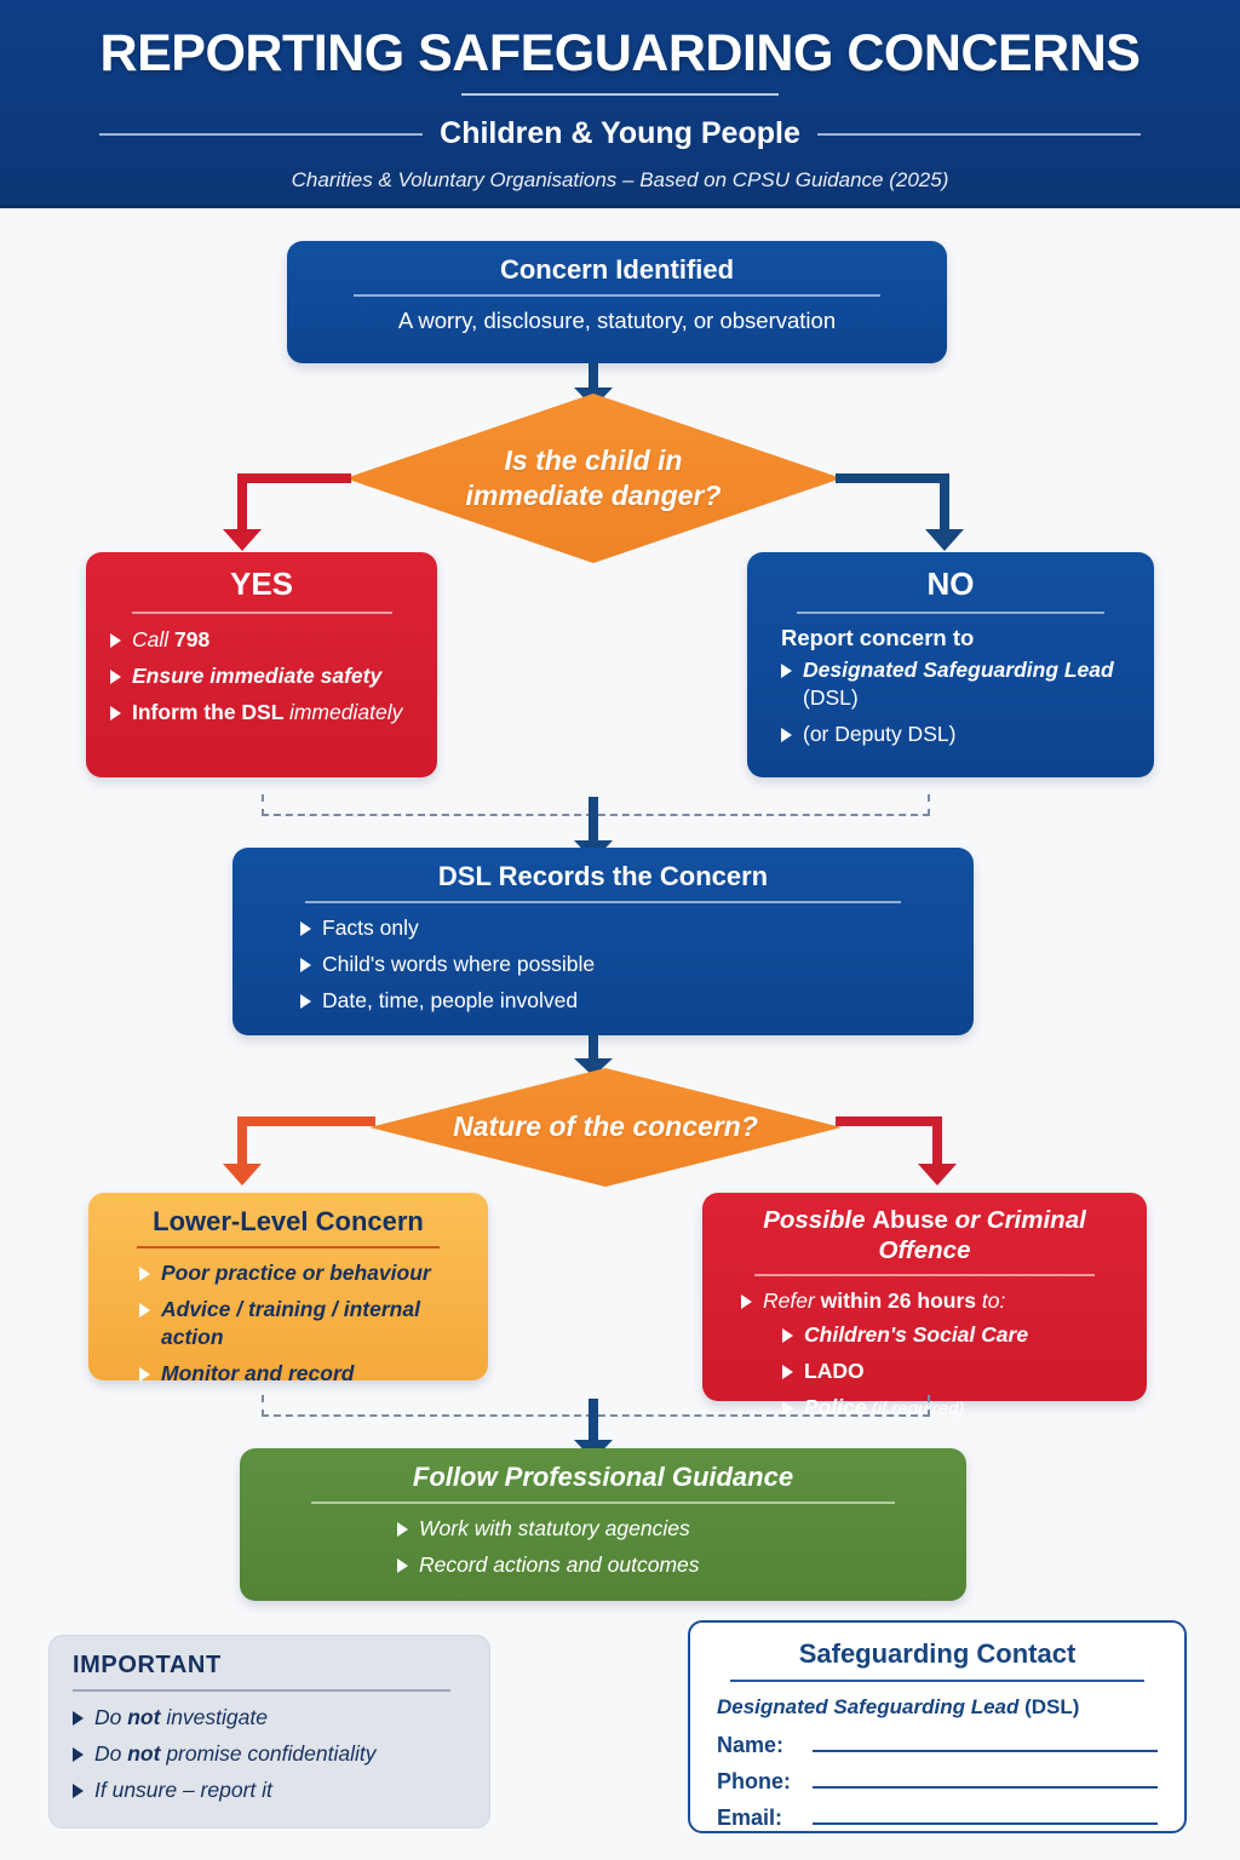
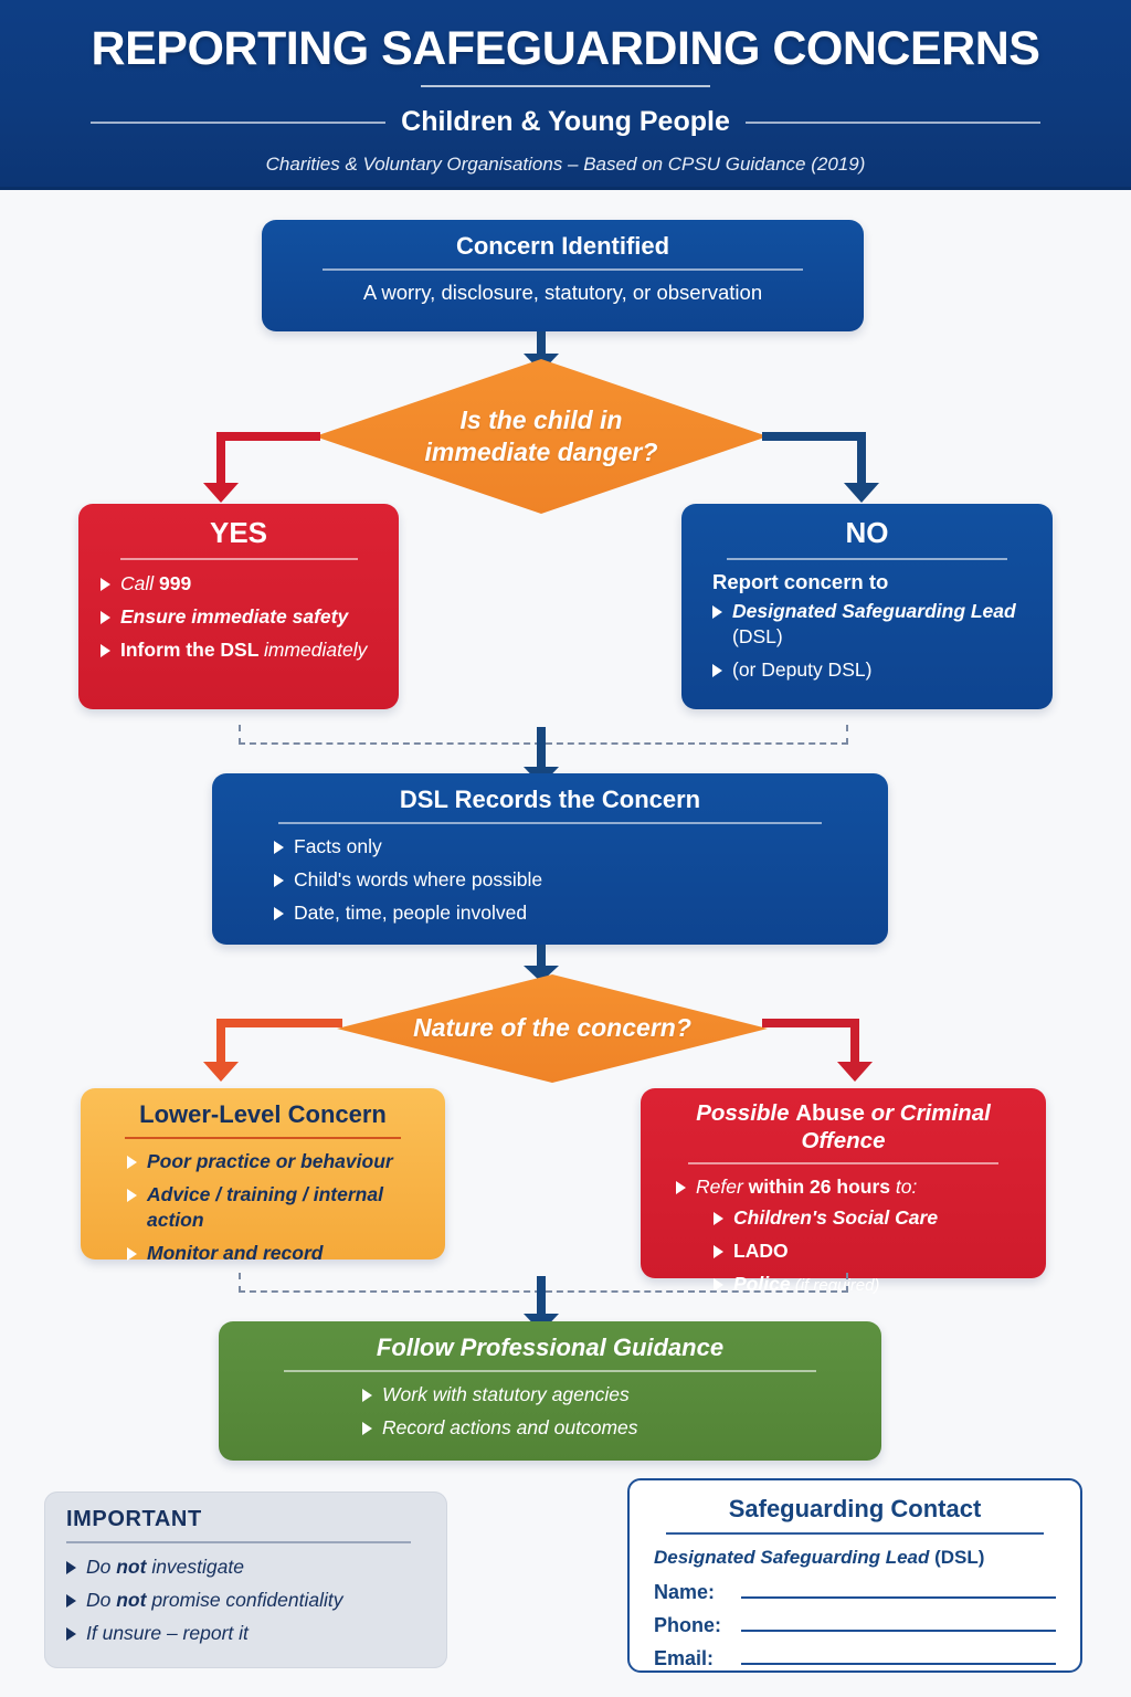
  REPORTING SAFEGUARDING CONCERNS
  Children & Young People
- Charities & Voluntary Organisations – Based on CPSU Guidance (2025)
+ Charities & Voluntary Organisations – Based on CPSU Guidance (2019)
  Concern Identified
  A worry, disclosure, statutory, or observation
  Is the child in
  immediate danger?
  YES
- Call 798
+ Call 999
  Ensure immediate safety
  Inform the DSL immediately
  NO
  Report concern to
  Designated Safeguarding Lead
  (DSL)
  (or Deputy DSL)
  DSL Records the Concern
  Facts only
  Child's words where possible
  Date, time, people involved
  Nature of the concern?
  Lower-Level Concern
  Poor practice or behaviour
  Advice / training / internal action
  Monitor and record
  Possible Abuse or Criminal Offence
  Refer within 26 hours to:
  Children's Social Care
  LADO
  Police (if required)
  Follow Professional Guidance
  Work with statutory agencies
  Record actions and outcomes
  IMPORTANT
  Do not investigate
  Do not promise confidentiality
  If unsure – report it
  Safeguarding Contact
  Designated Safeguarding Lead (DSL)
  Name:
  Phone:
  Email:
